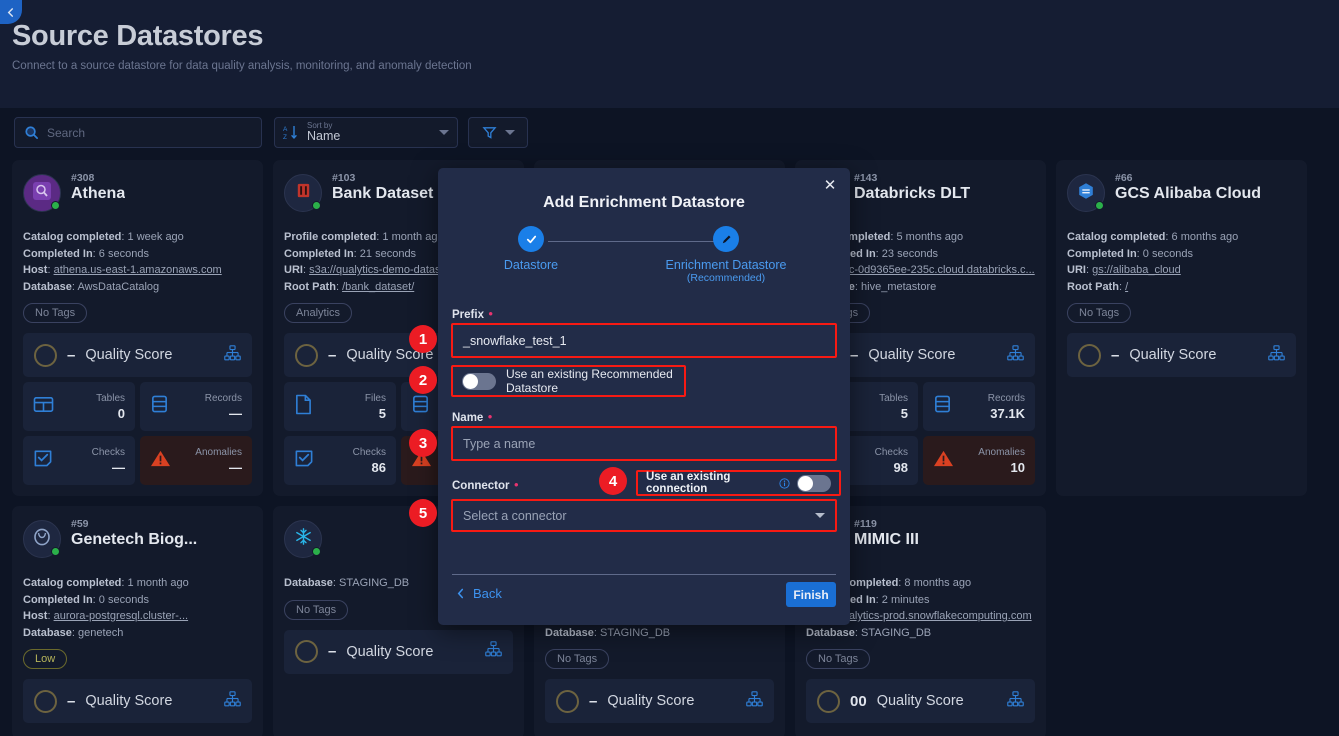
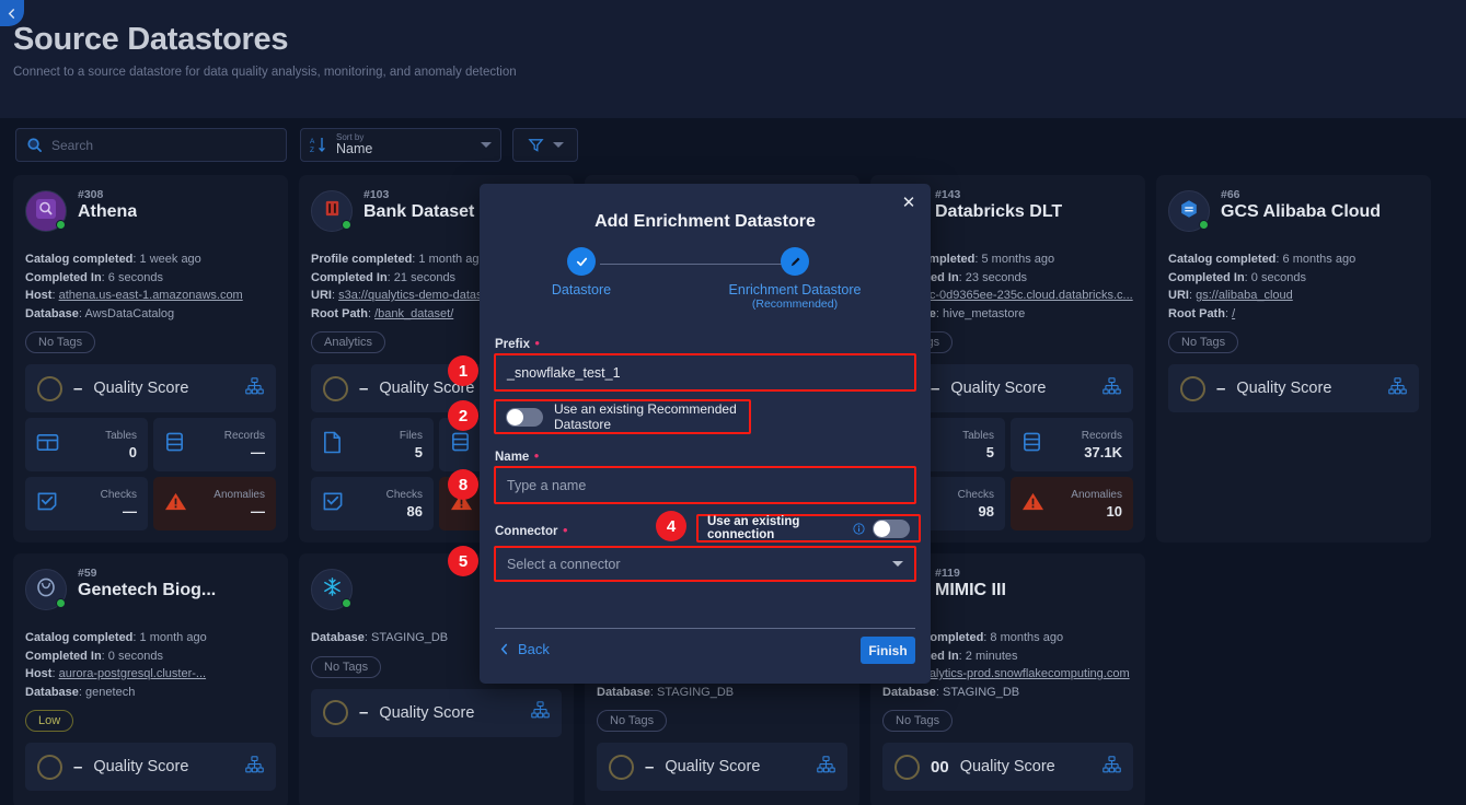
  Source Datastores
  Connect to a source datastore for data quality analysis, monitoring, and anomaly detection
  Search
  Sort by
  Name
  #308
  Athena
  Catalog completed: 1 week ago
  Completed In: 6 seconds
  Host: athena.us-east-1.amazonaws.com
  Database: AwsDataCatalog
  No Tags
  –
  Quality Score
  Tables
  0
  Records
  —
  Checks
  —
  Anomalies
  —
  #103
  Bank Dataset
  Profile completed: 1 month ag
  Completed In: 21 seconds
  URI: s3a://qualytics-demo-data
  Root Path: /bank_dataset/
  Analytics
  –
  Quality Score
  Files
  5
  Checks
  86
  #143
  Databricks DLT
  mpleted: 5 months ago
  c-0d9365ee-235c.cloud.databricks.c...
  –
  Quality Score
  Tables
  5
  Records
  37.1K
  Checks
  98
  Anomalies
  10
  #66
  GCS Alibaba Cloud
  Catalog completed: 6 months ago
  Completed In: 0 seconds
  URI: gs://alibaba_cloud
  Root Path: /
  No Tags
  –
  Quality Score
  #59
  Genetech Biog...
  Catalog completed: 1 month ago
  Completed In: 0 seconds
  Host: aurora-postgresql.cluster-...
  Database: genetech
  Low
  –
  Quality Score
  Database: STAGING_DB
  No Tags
  –
  Quality Score
  Database: STAGING_DB
  No Tags
  –
  Quality Score
  #119
  MIMIC III
  ompleted: 8 months ago
  alytics-prod.snowflakecomputing.com
  Database: STAGING_DB
  No Tags
  00
  Quality Score
  ✕
  Add Enrichment Datastore
  Datastore
  Enrichment Datastore
  (Recommended)
  Prefix •
  _snowflake_test_1
  Use an existing Recommended Datastore
  Name •
  Type a name
  Connector •
  Use an existing connection
  Select a connector
  Back
  Finish
  1
  2
- 3
+ 8
  4
  5
